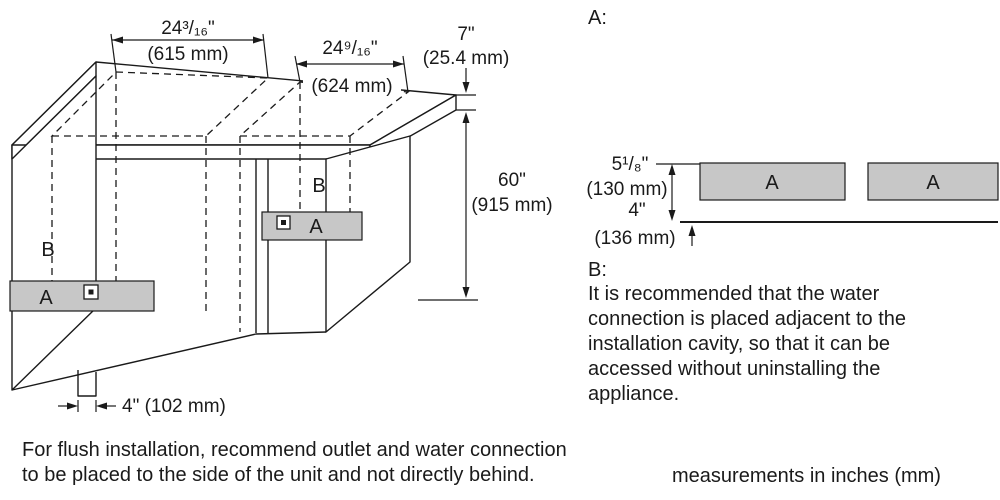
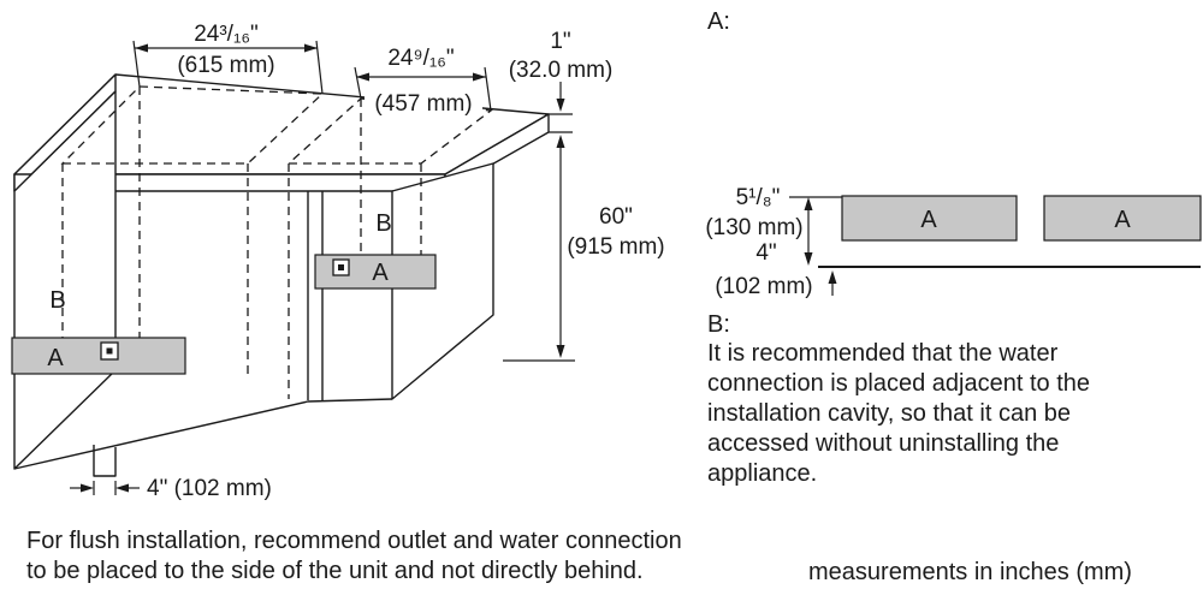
  A
  A
  B
  B
  24³/₁₆"
  (615 mm)
  24⁹/₁₆"
- (624 mm)
+ (457 mm)
- 7"
+ 1"
- (25.4 mm)
+ (32.0 mm)
  60"
  (915 mm)
  4" (102 mm)
  A:
  5¹/₈"
  (130 mm)
  A
  A
  4"
- (136 mm)
+ (102 mm)
  B:
  It is recommended that the water
  connection is placed adjacent to the
  installation cavity, so that it can be
  accessed without uninstalling the
  appliance.
  For flush installation, recommend outlet and water connection
  to be placed to the side of the unit and not directly behind.
  measurements in inches (mm)
